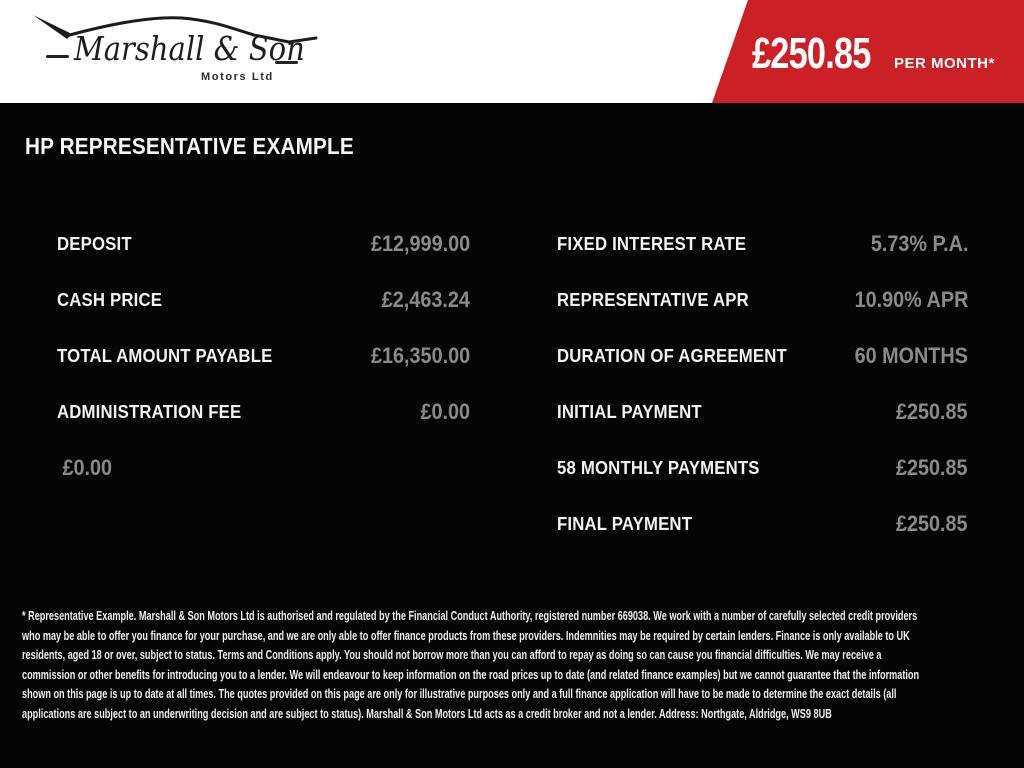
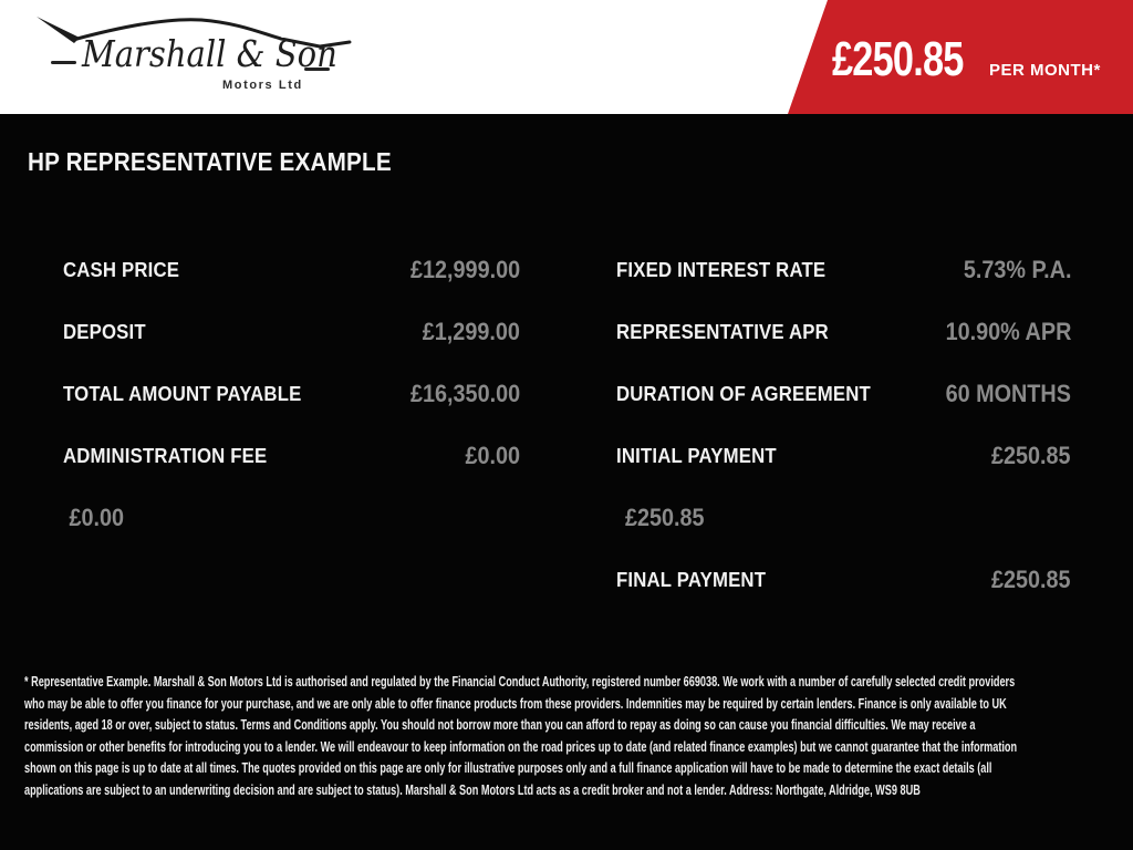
  Marshall & Son
  Motors Ltd
  £250.85
  PER MONTH*
  HP REPRESENTATIVE EXAMPLE
- DEPOSIT
+ CASH PRICE
  £12,999.00
- CASH PRICE
+ DEPOSIT
- £2,463.24
+ £1,299.00
  TOTAL AMOUNT PAYABLE
  £16,350.00
  ADMINISTRATION FEE
  £0.00
  £0.00
  FIXED INTEREST RATE
  5.73% P.A.
  REPRESENTATIVE APR
  10.90% APR
  DURATION OF AGREEMENT
  60 MONTHS
  INITIAL PAYMENT
  £250.85
- 58 MONTHLY PAYMENTS
  £250.85
  FINAL PAYMENT
  £250.85
  * Representative Example. Marshall & Son Motors Ltd is authorised and regulated by the Financial Conduct Authority, registered number 669038. We work with a number of carefully selected credit providers who may be able to offer you finance for your purchase, and we are only able to offer finance products from these providers. Indemnities may be required by certain lenders. Finance is only available to UK residents, aged 18 or over, subject to status. Terms and Conditions apply. You should not borrow more than you can afford to repay as doing so can cause you financial difficulties. We may receive a commission or other benefits for introducing you to a lender. We will endeavour to keep information on the road prices up to date (and related finance examples) but we cannot guarantee that the information shown on this page is up to date at all times. The quotes provided on this page are only for illustrative purposes only and a full finance application will have to be made to determine the exact details (all applications are subject to an underwriting decision and are subject to status). Marshall & Son Motors Ltd acts as a credit broker and not a lender. Address: Northgate, Aldridge, WS9 8UB
